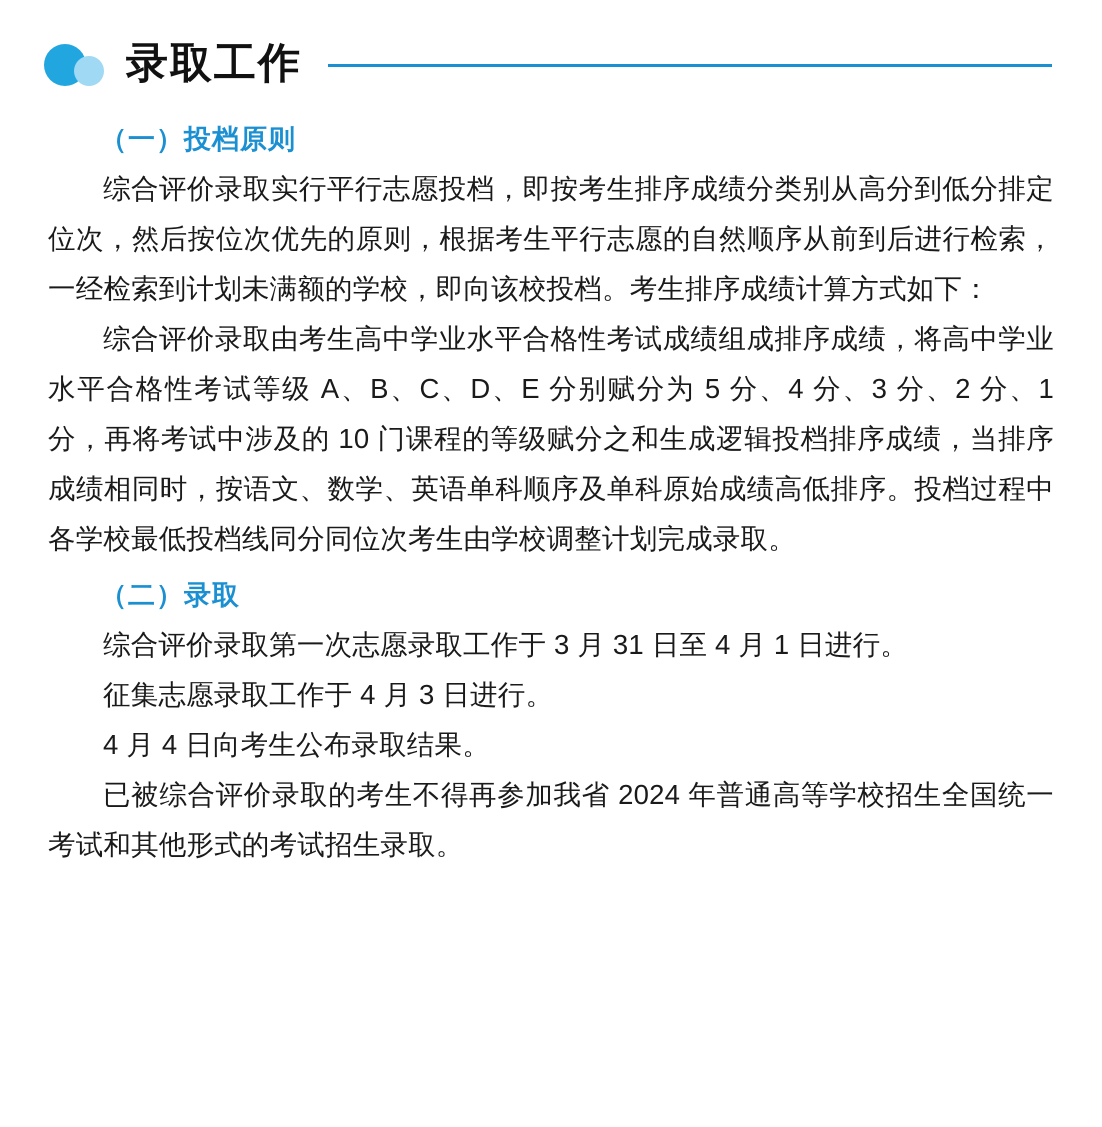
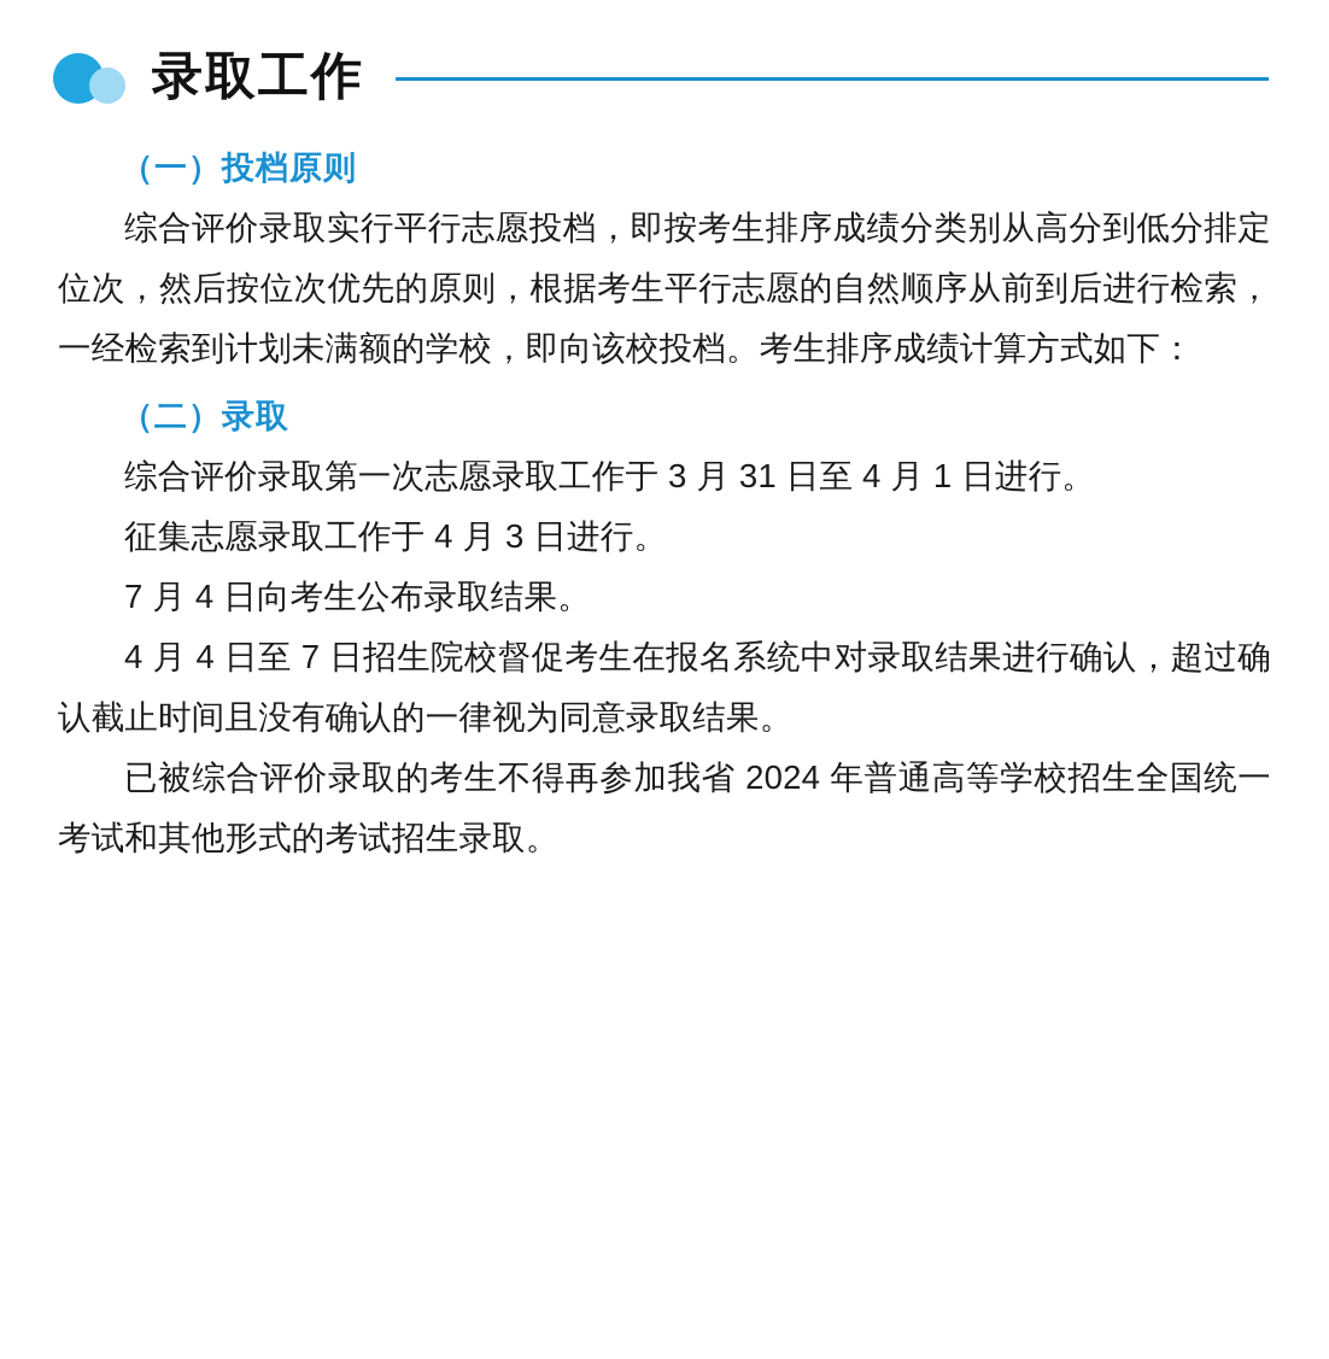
  录取工作
  （一）投档原则
  综合评价录取实行平行志愿投档，即按考生排序成绩分类别从高分到低分排定位次，然后按位次优先的原则，根据考生平行志愿的自然顺序从前到后进行检索，一经检索到计划未满额的学校，即向该校投档。考生排序成绩计算方式如下：
- 综合评价录取由考生高中学业水平合格性考试成绩组成排序成绩，将高中学业水平合格性考试等级 A、B、C、D、E 分别赋分为 5 分、4 分、3 分、2 分、1 分，再将考试中涉及的 10 门课程的等级赋分之和生成逻辑投档排序成绩，当排序成绩相同时，按语文、数学、英语单科顺序及单科原始成绩高低排序。投档过程中各学校最低投档线同分同位次考生由学校调整计划完成录取。
  （二）录取
  综合评价录取第一次志愿录取工作于 3 月 31 日至 4 月 1 日进行。
  征集志愿录取工作于 4 月 3 日进行。
- 4 月 4 日向考生公布录取结果。
+ 7 月 4 日向考生公布录取结果。
+ 4 月 4 日至 7 日招生院校督促考生在报名系统中对录取结果进行确认，超过确认截止时间且没有确认的一律视为同意录取结果。
  已被综合评价录取的考生不得再参加我省 2024 年普通高等学校招生全国统一考试和其他形式的考试招生录取。
